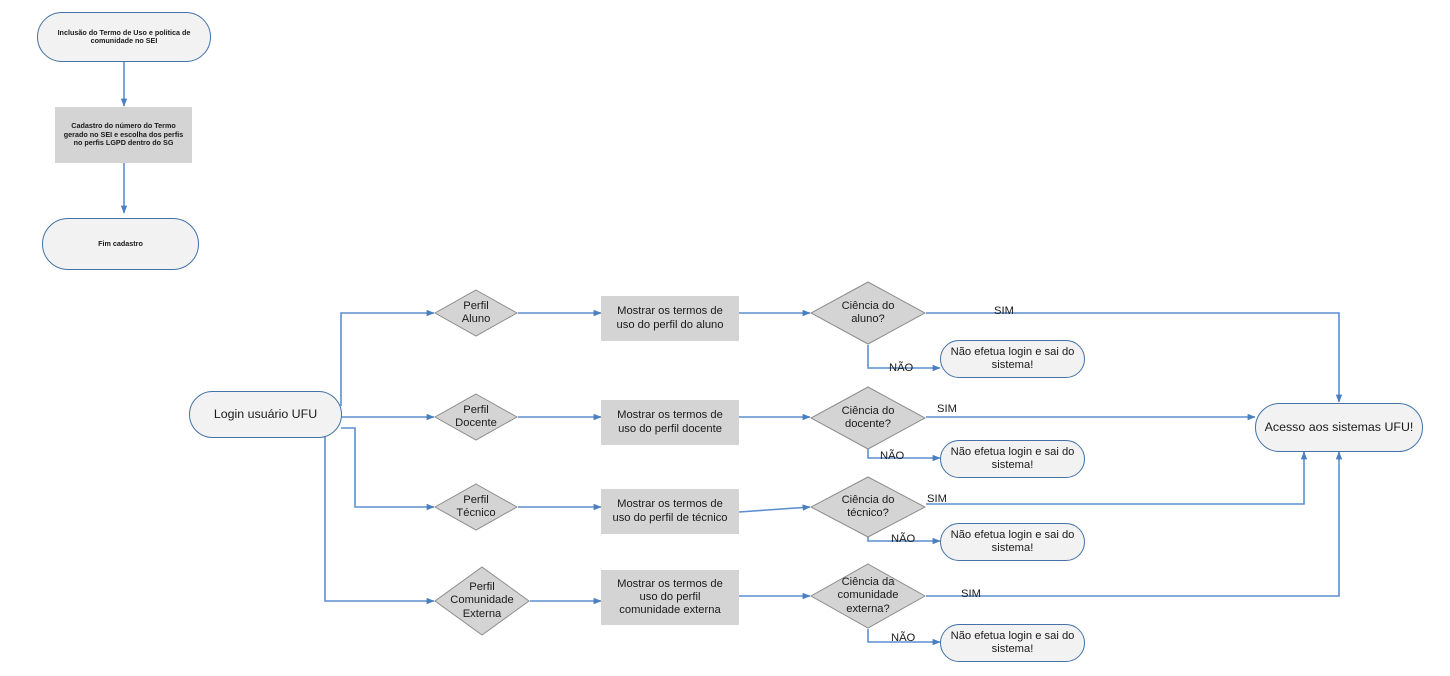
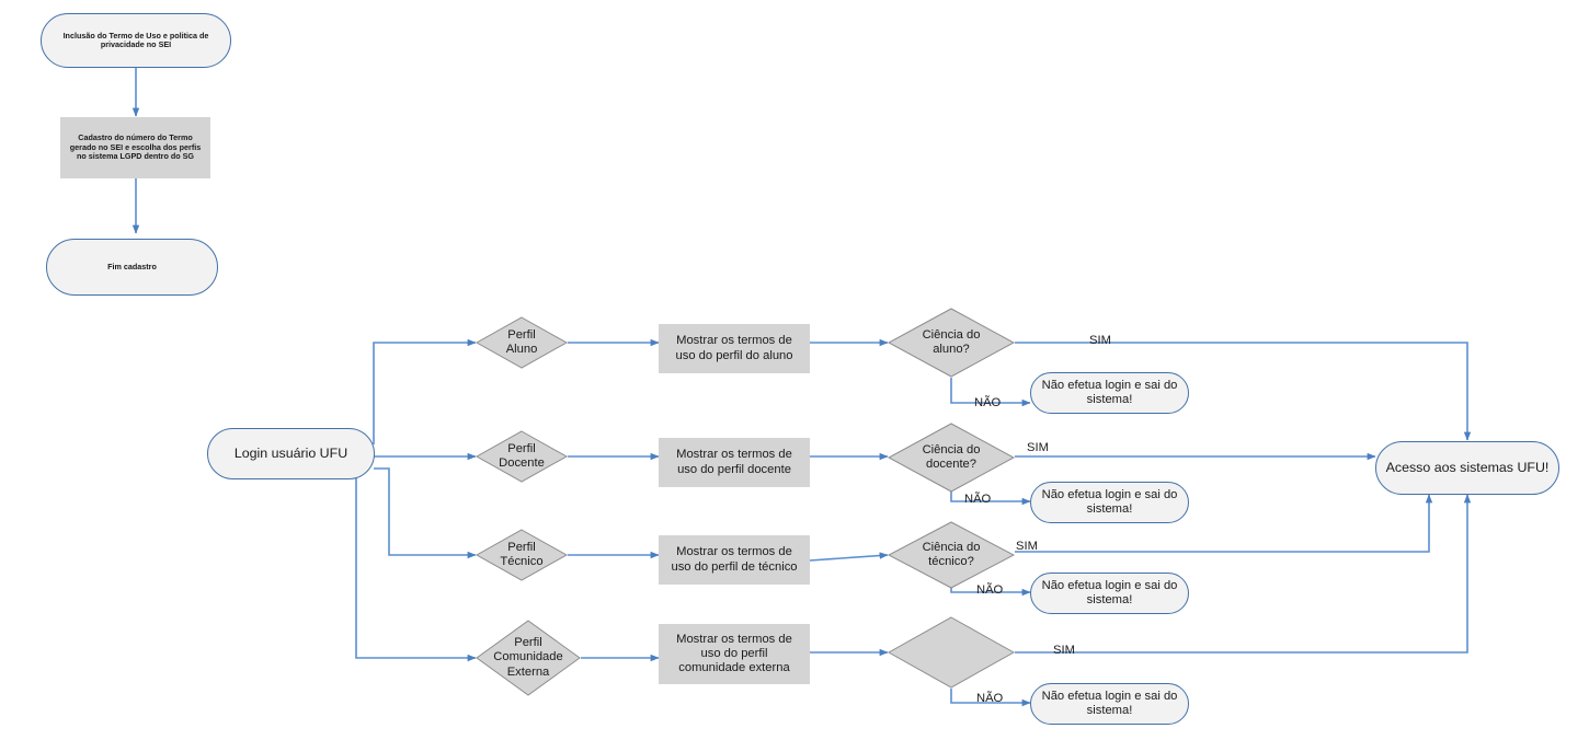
- Inclusão do Termo de Uso e politica de comunidade no SEI
+ Inclusão do Termo de Uso e politica de privacidade no SEI
- Cadastro do número do Termo gerado no SEI e escolha dos perfis no perfis LGPD dentro do SG
+ Cadastro do número do Termo gerado no SEI e escolha dos perfis no sistema LGPD dentro do SG
  Fim cadastro
  Login usuário UFU
  Acesso aos sistemas UFU!
  Perfil
  Aluno
  Mostrar os termos de
  uso do perfil do aluno
  Ciência do
  aluno?
  Não efetua login e sai do
  sistema!
  SIM
  NÃO
  Perfil
  Docente
  Mostrar os termos de
  uso do perfil docente
  Ciência do
  docente?
  Não efetua login e sai do
  sistema!
  SIM
  NÃO
  Perfil
  Técnico
  Mostrar os termos de
  uso do perfil de técnico
  Ciência do
  técnico?
  Não efetua login e sai do
  sistema!
  SIM
  NÃO
  Perfil
  Comunidade
  Externa
  Mostrar os termos de
  uso do perfil
  comunidade externa
- Ciência da
- comunidade
- externa?
  Não efetua login e sai do
  sistema!
  SIM
  NÃO
